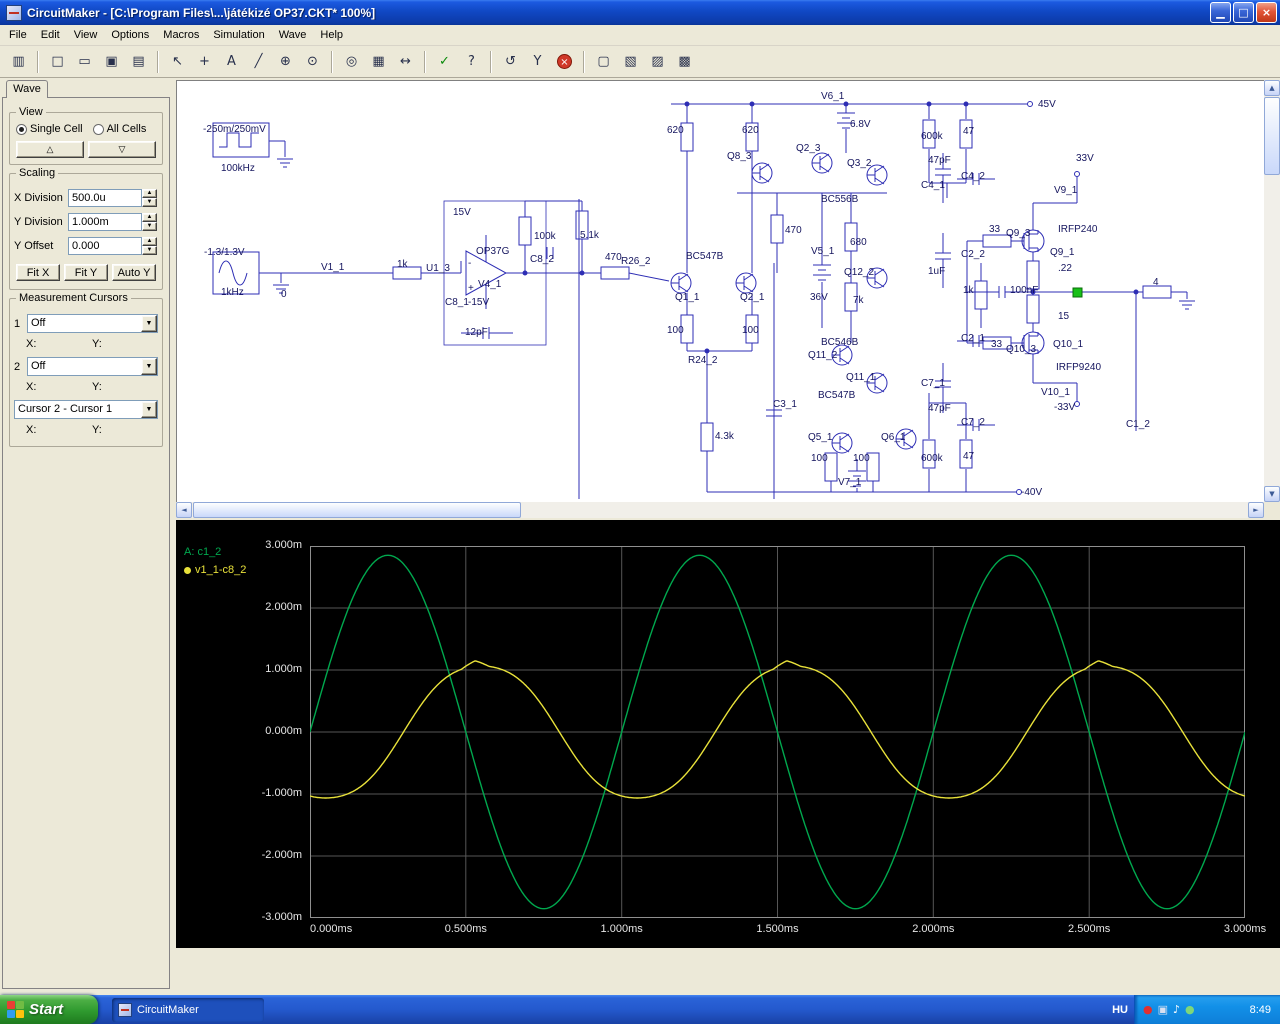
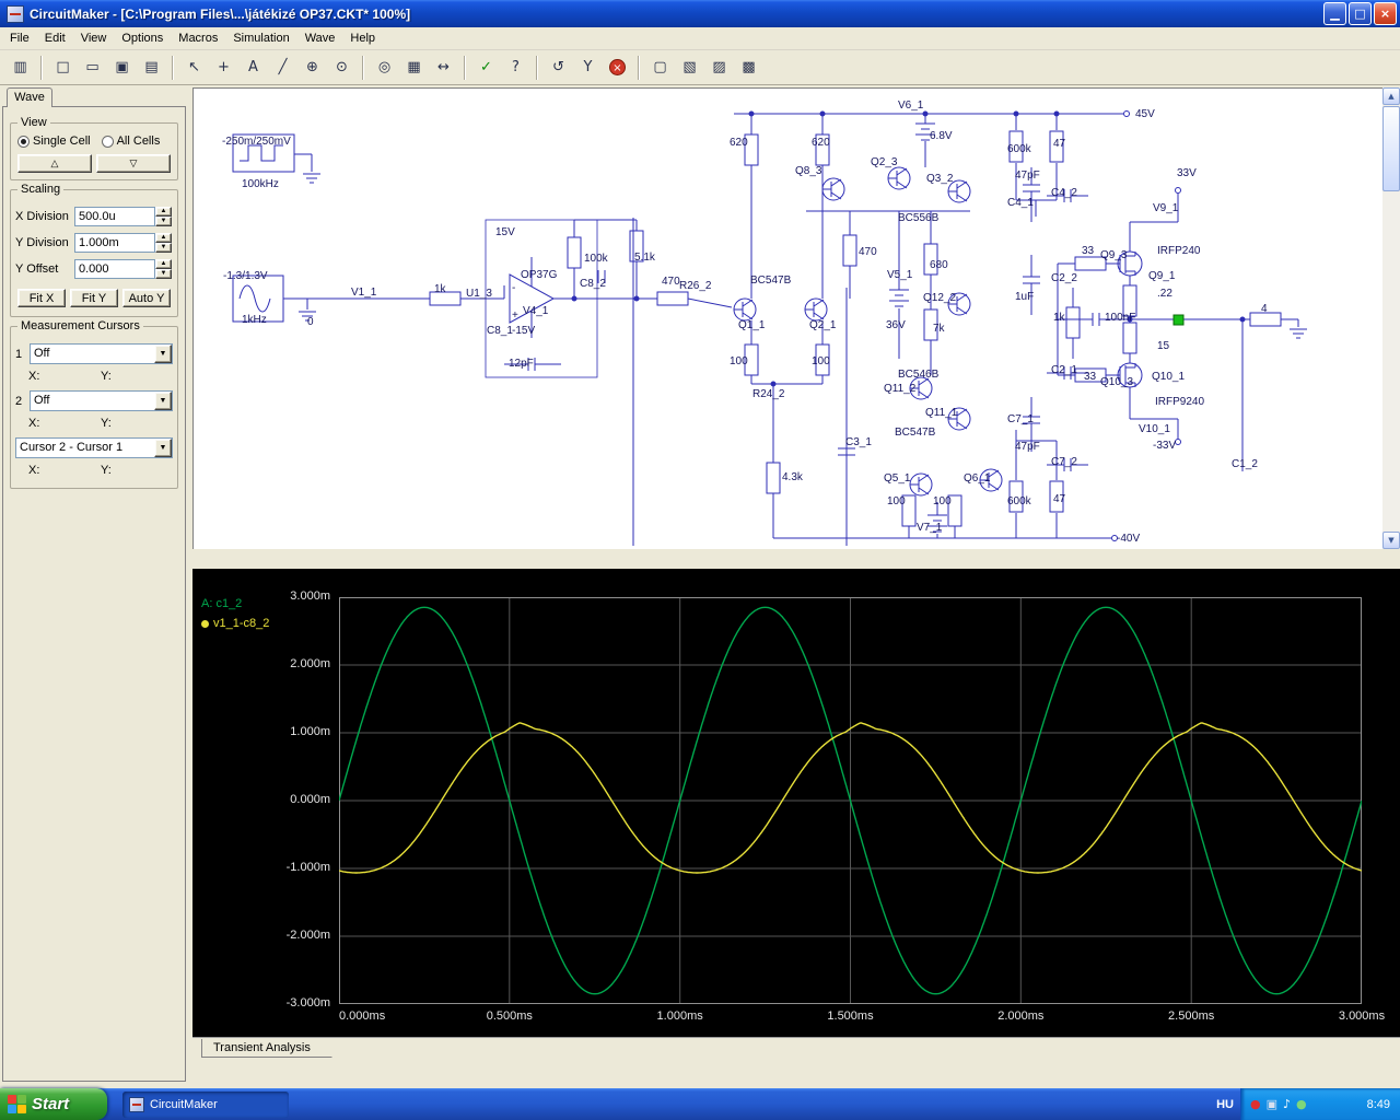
  CircuitMaker - [C:\Program Files\...\játékizé OP37.CKT* 100%]
  ▁
  □
  ×
  File
  Edit
  View
  Options
  Macros
  Simulation
  Wave
  Help
  ▥
  □
  ▭
  ▣
  ▤
  ↖
  +
  A
  ╱
  ⊕
  ⊙
  ◎
  ▦
  ↔
  ✓
  ?
  ↺
  Y
  ×
  ▢
  ▧
  ▨
  ▩
  Wave
  View
  Single Cell
  All Cells
  △
  ▽
  Scaling
  X Division
  500.0u
  Y Division
  1.000m
  Y Offset
  0.000
  Fit X
  Fit Y
  Auto Y
  Measurement Cursors
  1
  Off
  X:
  Y:
  2
  Off
  X:
  Y:
  Cursor 2 - Cursor 1
  X:
  Y:
  -250m/250mV
  100kHz
  -1.3/1.3V
  1kHz
  0
  V1_1
  1k
  U1_3
  15V
  OP37G
  V4_1
  C8_1
  -15V
  12pF
  100k
  C8_2
  5.1k
  470
  R26_2
  -
  +
  620
  620
  BC547B
  Q1_1
  Q2_1
  100
  100
  R24_2
  4.3k
  V6_1
  6.8V
  Q8_3
  Q2_3
  Q3_2
  BC556B
  470
  V5_1
  680
  Q12_2
  36V
  7k
  BC546B
  Q11_2
  Q11_1
  C3_1
  BC547B
  Q5_1
  Q6_1
  100
  100
  V7_1
  45V
  600k
  47
  47pF
  C4_1
  C4_2
  33V
  V9_1
  33
  Q9_3
  IRFP240
  Q9_1
  C2_2
  1uF
  .22
  1k
  100nF
  15
  C2_1
  33
  Q10_3
  Q10_1
  IRFP9240
  V10_1
  -33V
  C7_1
  47pF
  C7_2
  600k
  47
  -40V
  4
  C1_2
- ◄
- ►
  ▲
  ▼
  3.000m
  2.000m
  1.000m
  0.000m
  -1.000m
  -2.000m
  -3.000m
  0.000ms
  0.500ms
  1.000ms
  1.500ms
  2.000ms
  2.500ms
  3.000ms
  A: c1_2
  v1_1-c8_2
+ Transient Analysis
  Start
  CircuitMaker
  HU
  ●
  ▣
  ♪
  ●
  8:49
